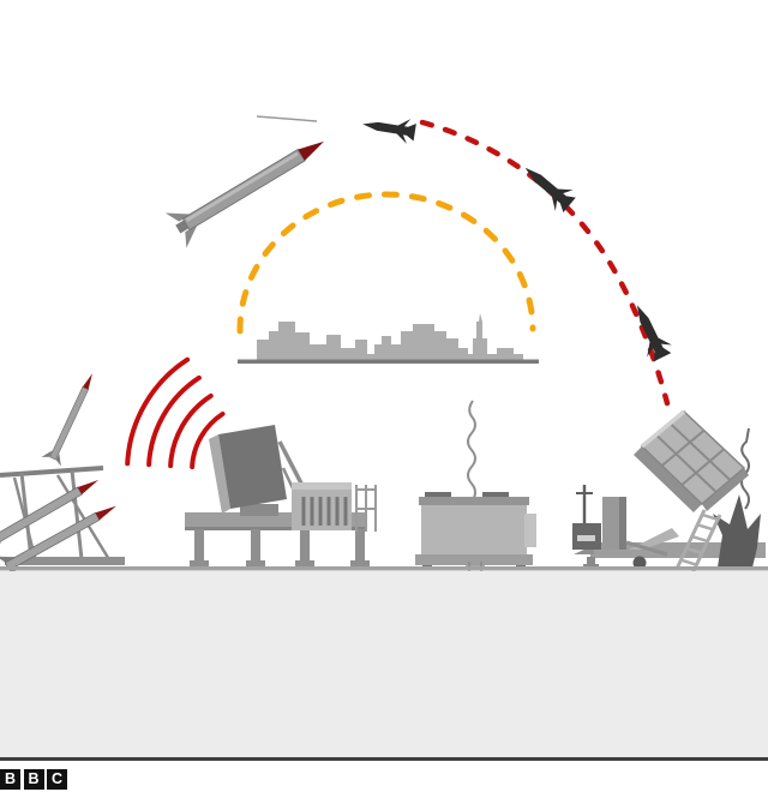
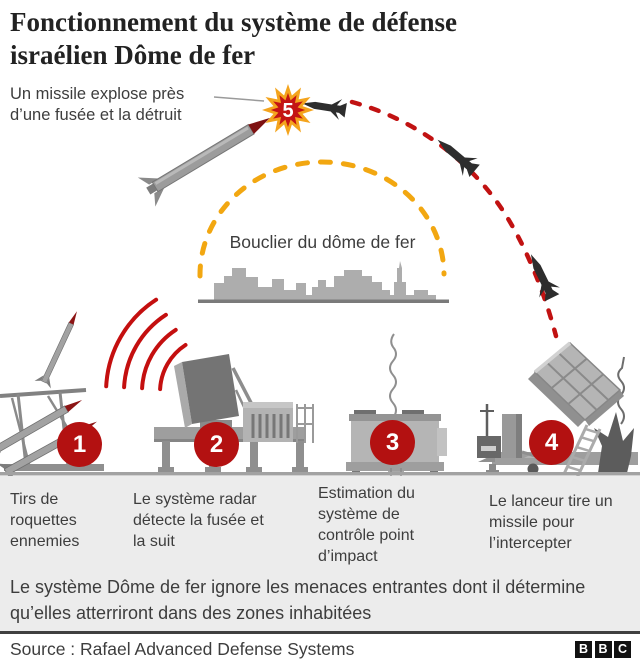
+ Fonctionnement du système de défense
+ israélien Dôme de fer
+ Un missile explose près
+ d’une fusée et la détruit
+ 5
+ Bouclier du dôme de fer
+ 1
+ 2
+ 3
+ 4
+ Tirs de roquettes ennemies
+ Le système radar détecte la fusée et la suit
+ Estimation du système de contrôle point d’impact
+ Le lanceur tire un missile pour l’intercepter
+ Le système Dôme de fer ignore les menaces entrantes dont il détermine qu’elles atterriront dans des zones inhabitées
+ Source : Rafael Advanced Defense Systems
  B
  B
  C
